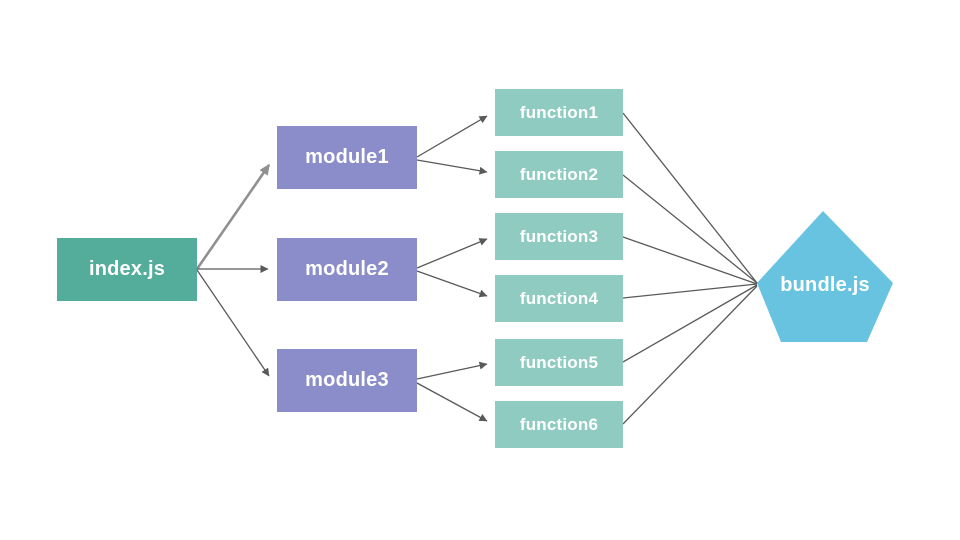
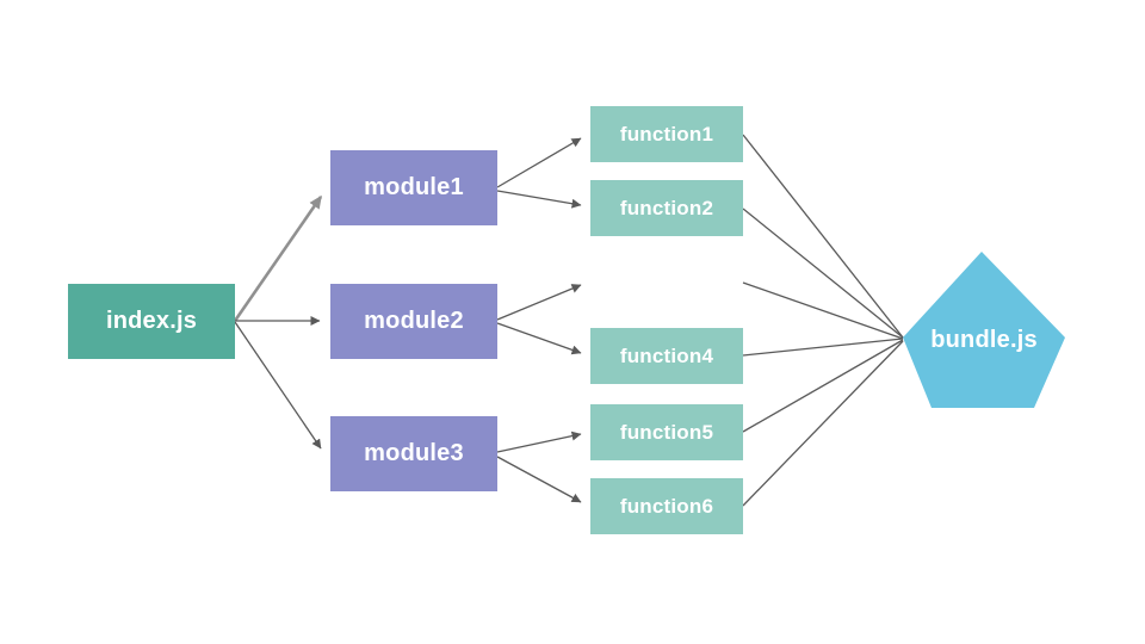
  index.js
  module1
  module2
  module3
  function1
  function2
- function3
  function4
  function5
  function6
  bundle.js
